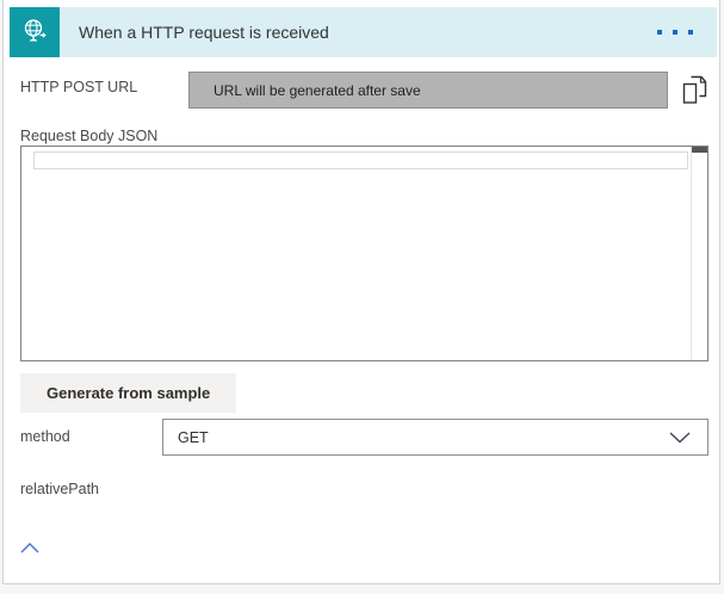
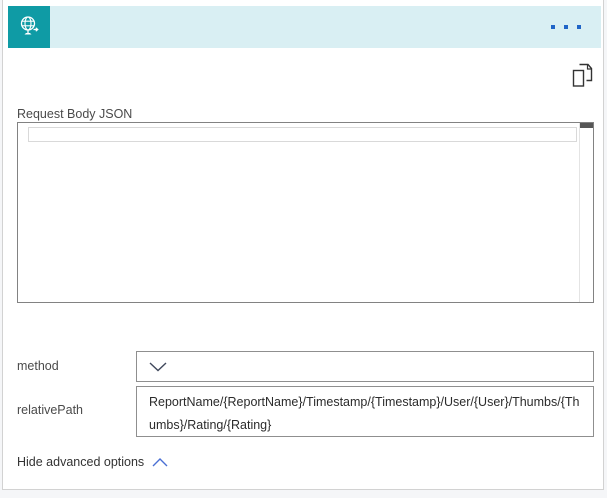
- When a HTTP request is received
- HTTP POST URL
- URL will be generated after save
  Request Body JSON
- Generate from sample
  method
- GET
  relativePath
+ ReportName/{ReportName}/Timestamp/{Timestamp}/User/{User}/Thumbs/{Thumbs}/Rating/{Rating}
+ Hide advanced options
